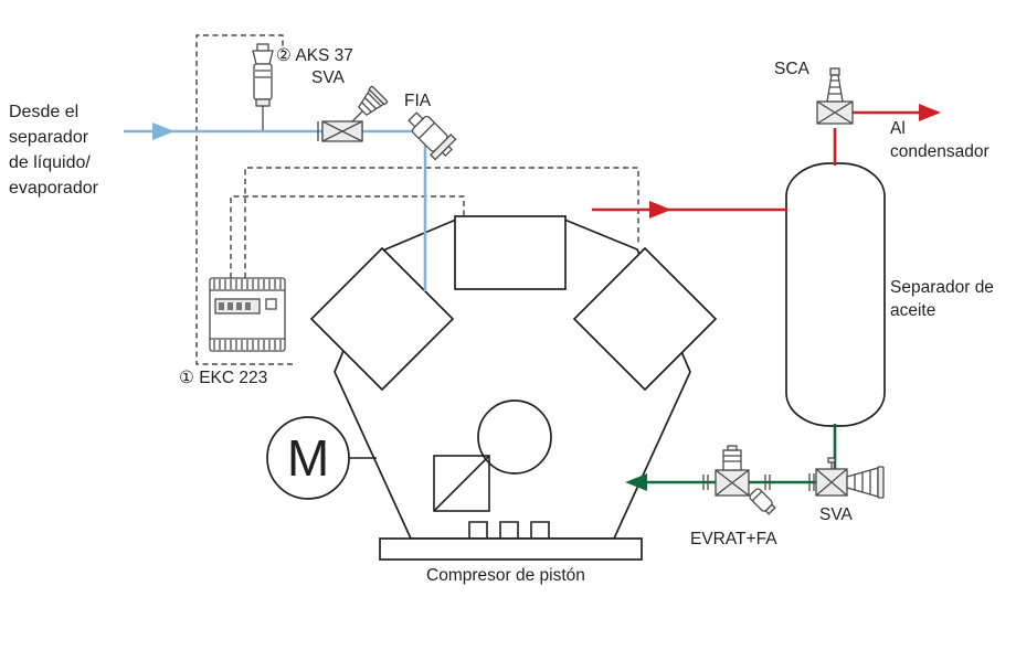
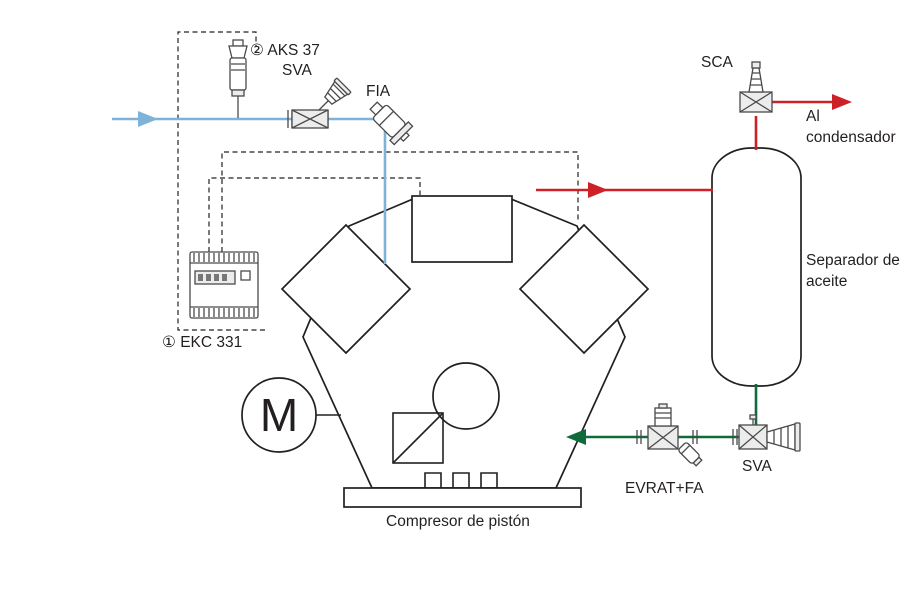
  M
- Desde el
- separador
- de líquido/
- evaporador
  ② AKS 37
  SVA
  FIA
- ① EKC 223
+ ① EKC 331
  SCA
  Al
  condensador
  Separador de
  aceite
  SVA
  EVRAT+FA
  Compresor de pistón
